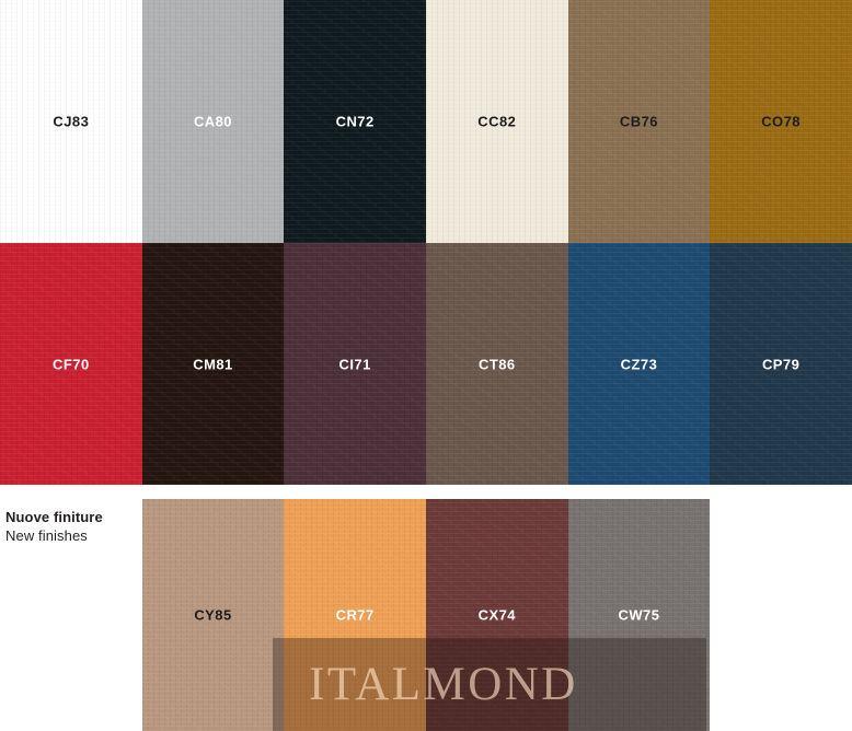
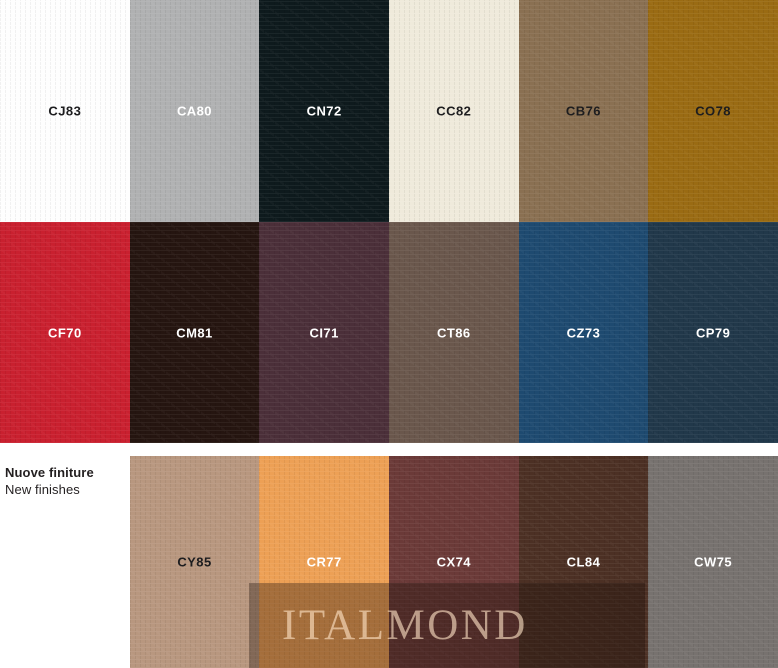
  CJ83
  CA80
  CN72
  CC82
  CB76
  CO78
  CF70
  CM81
  CI71
  CT86
  CZ73
  CP79
  Nuove finiture
  New finishes
  CY85
  CR77
  CX74
+ CL84
  CW75
  ITALMOND
